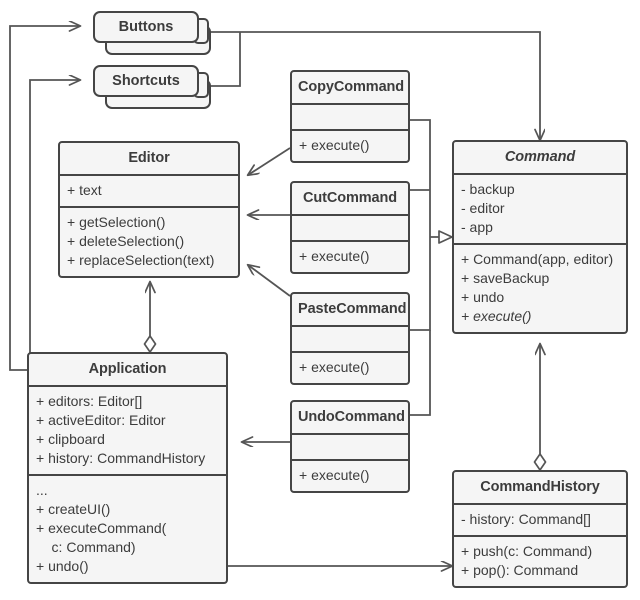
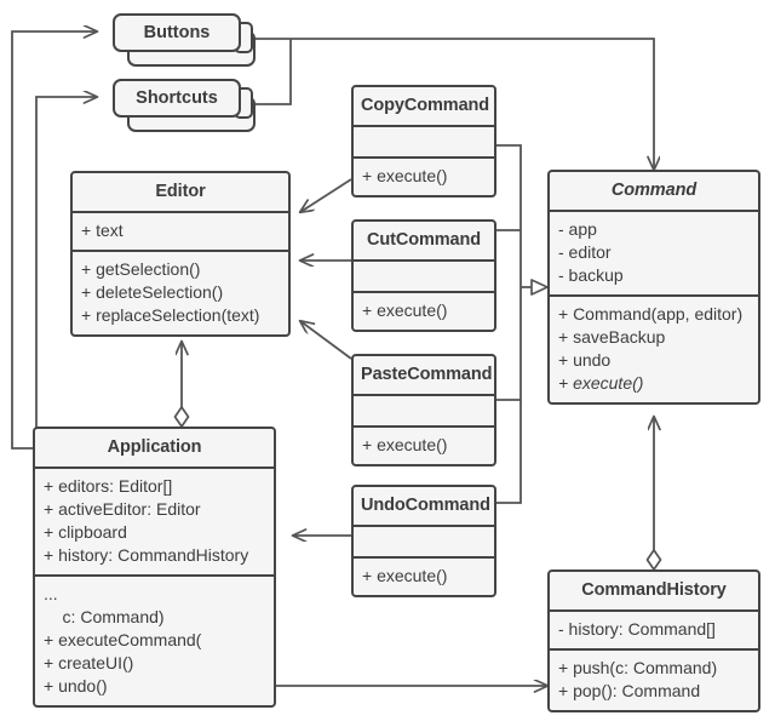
  Buttons
  Shortcuts
  Editor
  + text
  + getSelection()
  + deleteSelection()
  + replaceSelection(text)
  Application
  + editors: Editor[]
  + activeEditor: Editor
  + clipboard
  + history: CommandHistory
  ...
- + createUI()
+ c: Command)
  + executeCommand(
- c: Command)
+ + createUI()
  + undo()
  CopyCommand
  + execute()
  CutCommand
  + execute()
  PasteCommand
  + execute()
  UndoCommand
  + execute()
  Command
- - backup
+ - app
  - editor
- - app
+ - backup
  + Command(app, editor)
  + saveBackup
  + undo
  + execute()
  CommandHistory
  - history: Command[]
  + push(c: Command)
  + pop(): Command
